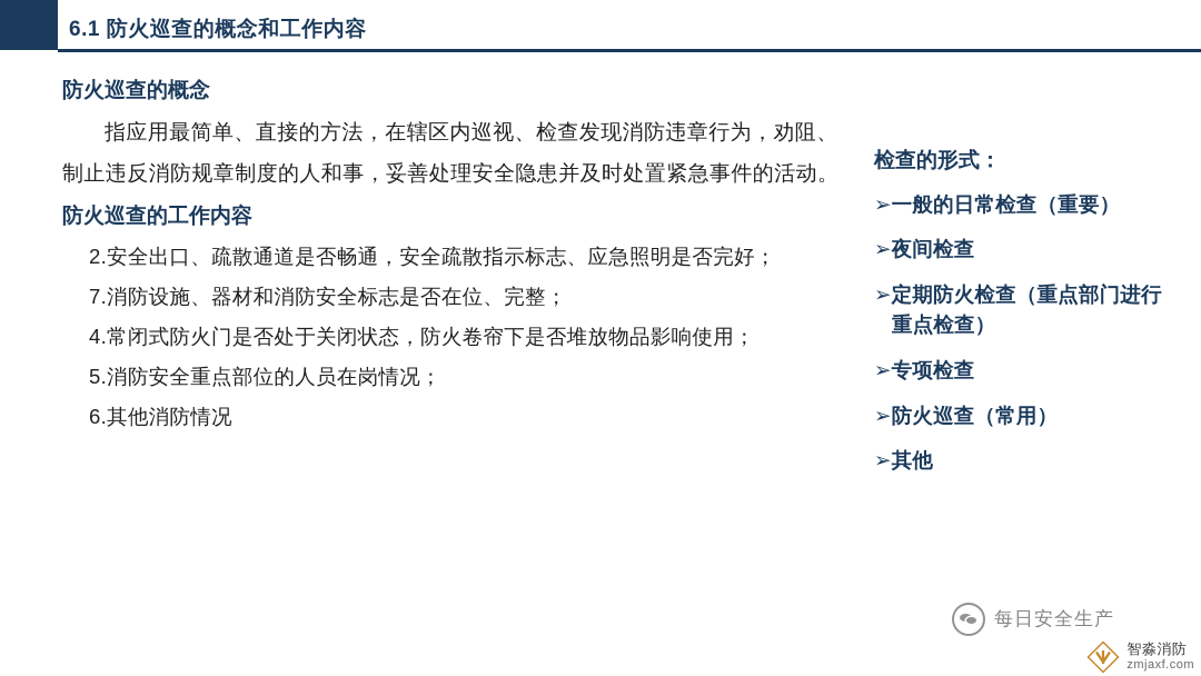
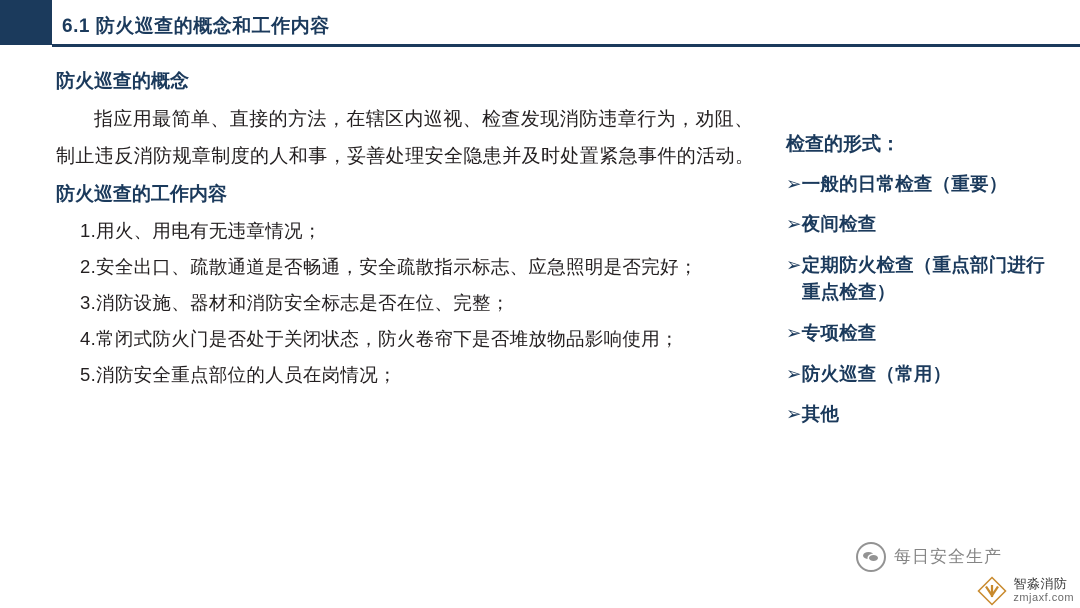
  6.1 防火巡查的概念和工作内容
  防火巡查的概念
  指应用最简单、直接的方法，在辖区内巡视、检查发现消防违章行为，劝阻、制止违反消防规章制度的人和事，妥善处理安全隐患并及时处置紧急事件的活动。
  防火巡查的工作内容
+ 1.用火、用电有无违章情况；
  2.安全出口、疏散通道是否畅通，安全疏散指示标志、应急照明是否完好；
- 7.消防设施、器材和消防安全标志是否在位、完整；
+ 3.消防设施、器材和消防安全标志是否在位、完整；
  4.常闭式防火门是否处于关闭状态，防火卷帘下是否堆放物品影响使用；
  5.消防安全重点部位的人员在岗情况；
- 6.其他消防情况
  检查的形式：
  ➢一般的日常检查（重要）
  ➢夜间检查
  ➢定期防火检查（重点部门进行重点检查）
  ➢专项检查
  ➢防火巡查（常用）
  ➢其他
  每日安全生产
  智淼消防
  zmjaxf.com
